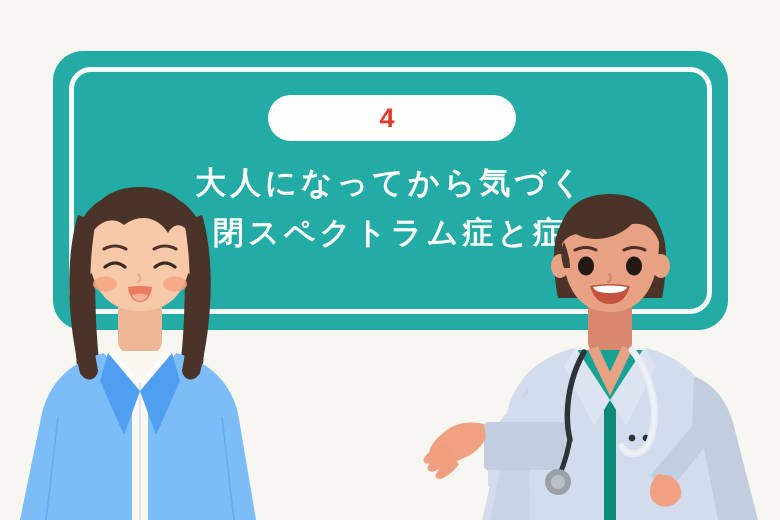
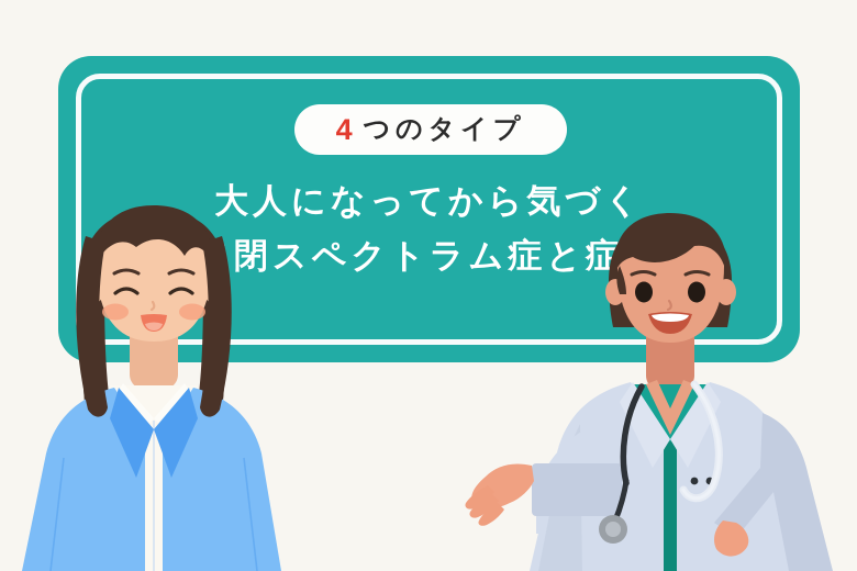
  4
+ つのタイプ
  大人になってから気づく
  閉スペクトラム症と症
